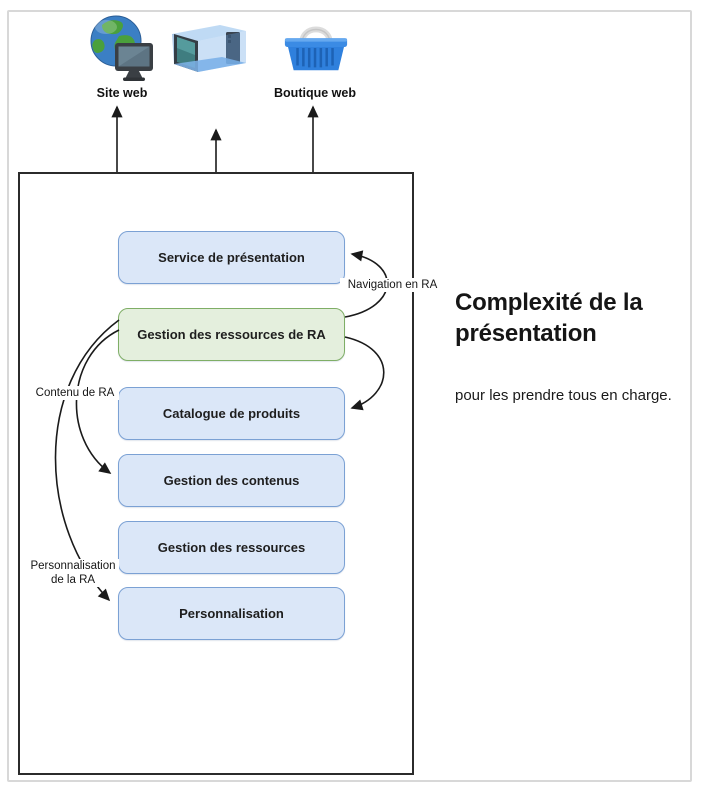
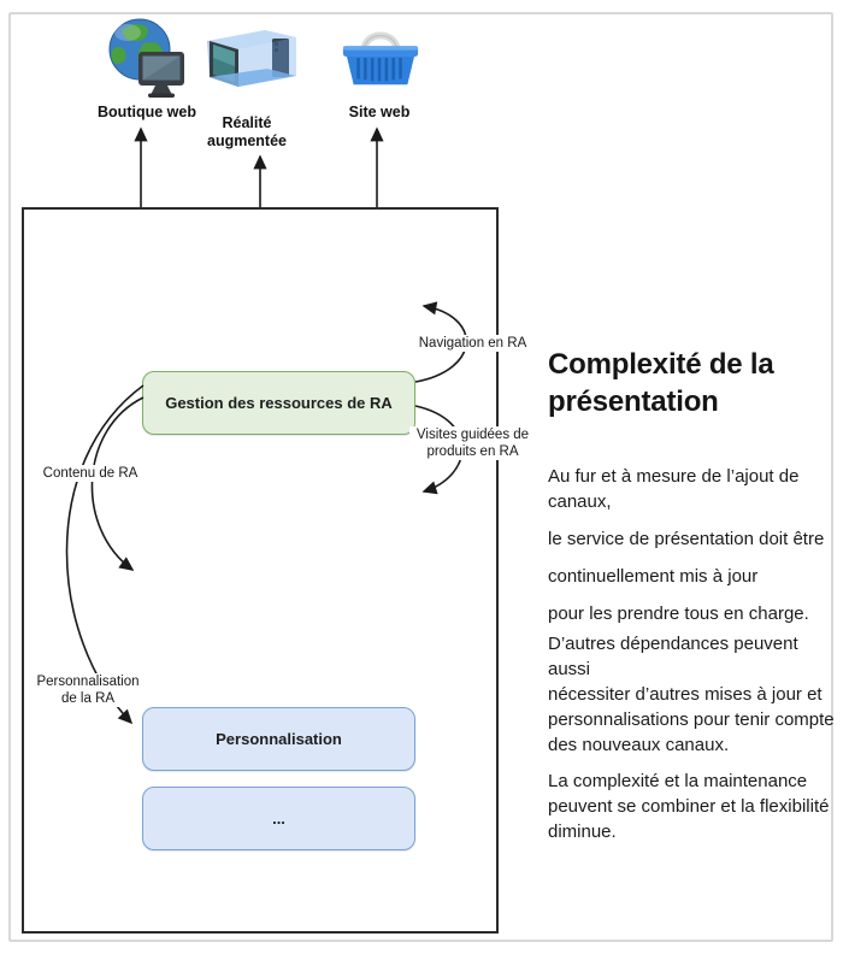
- Site web
+ Boutique web
+ Réalité
+ augmentée
- Boutique web
+ Site web
- Service de présentation
  Gestion des ressources de RA
- Catalogue de produits
- Gestion des contenus
- Gestion des ressources
  Personnalisation
+ ...
  Navigation en RA
+ Visites guidées de
+ produits en RA
  Contenu de RA
  Personnalisation
  de la RA
  Complexité de la
  présentation
+ Au fur et à mesure de l’ajout de canaux,
+ le service de présentation doit être
+ continuellement mis à jour
  pour les prendre tous en charge.
+ D’autres dépendances peuvent aussi
+ nécessiter d’autres mises à jour et
+ personnalisations pour tenir compte
+ des nouveaux canaux.
+ La complexité et la maintenance
+ peuvent se combiner et la flexibilité
+ diminue.
